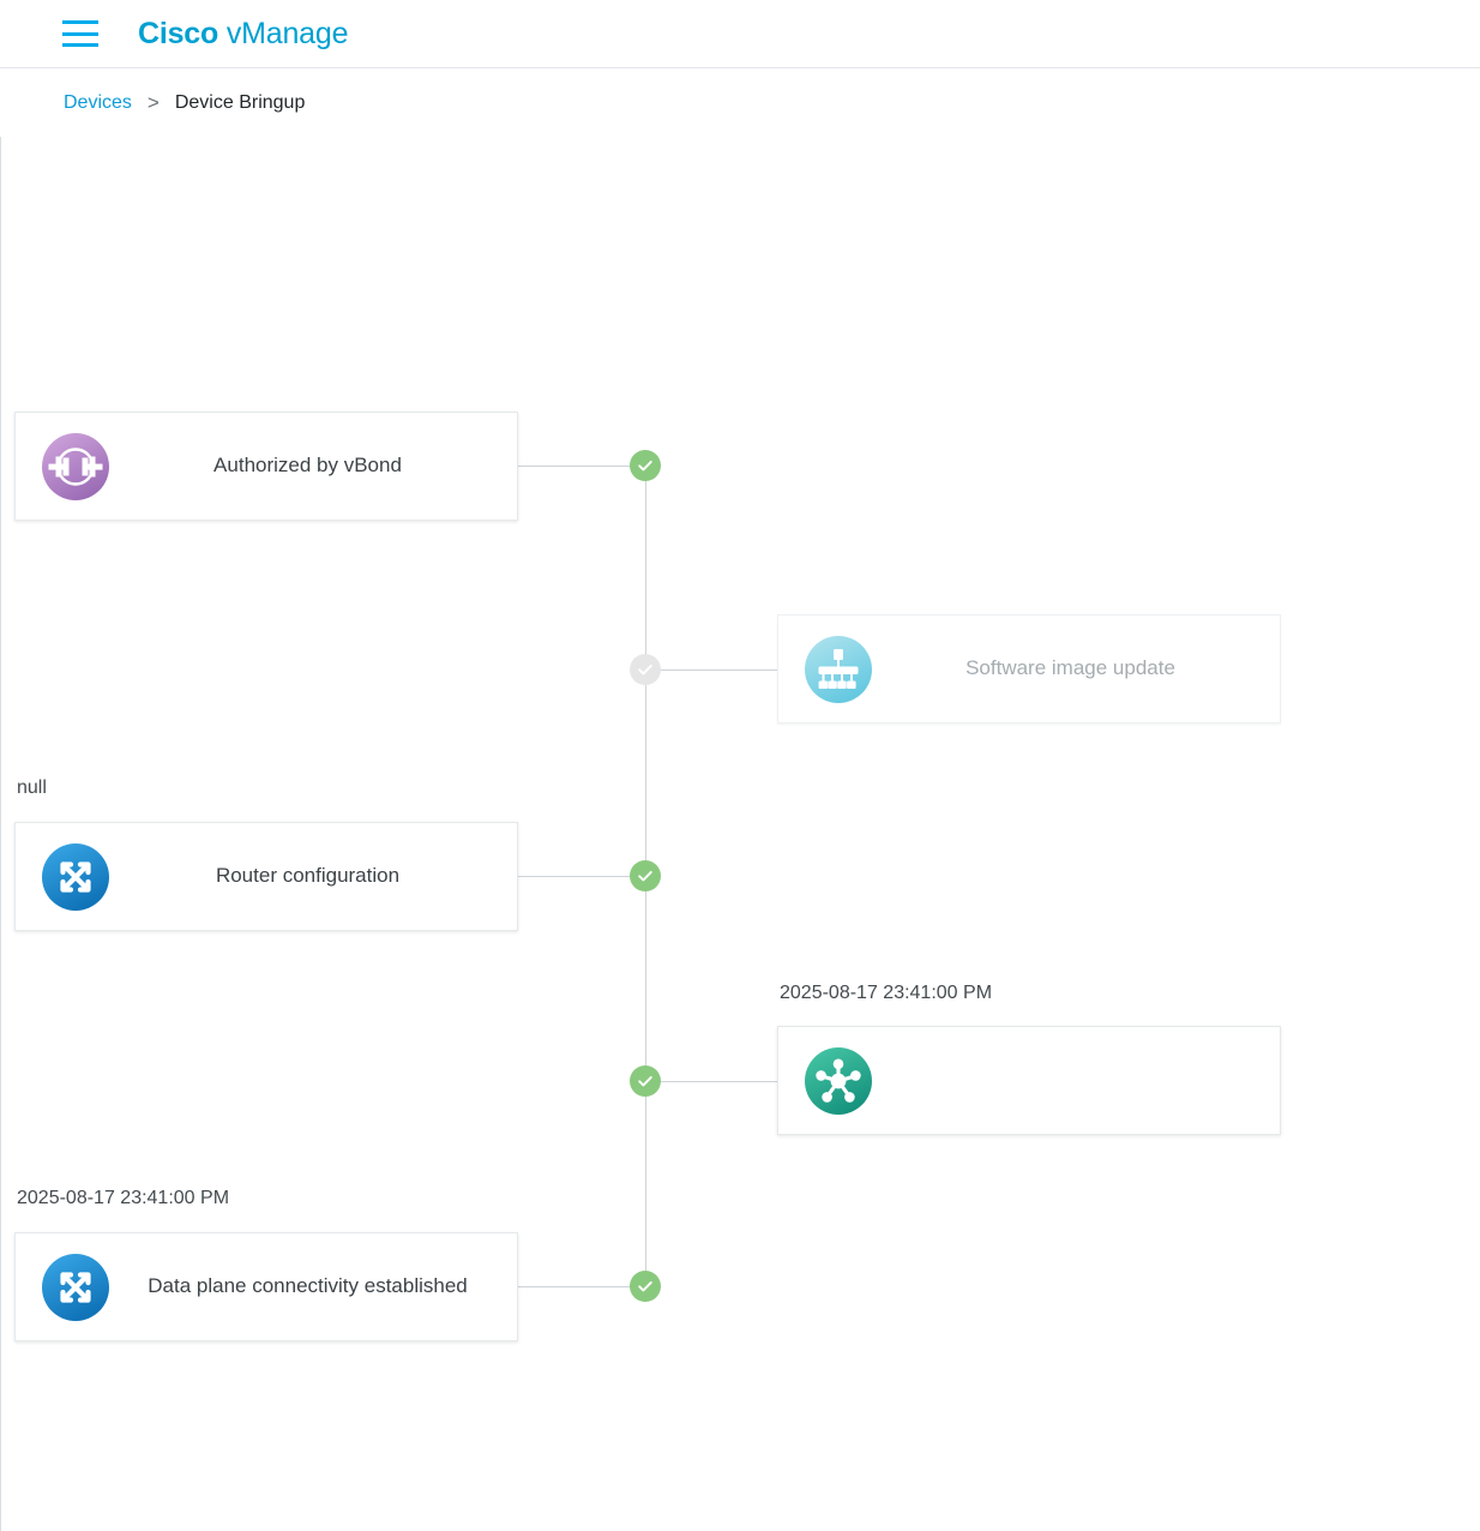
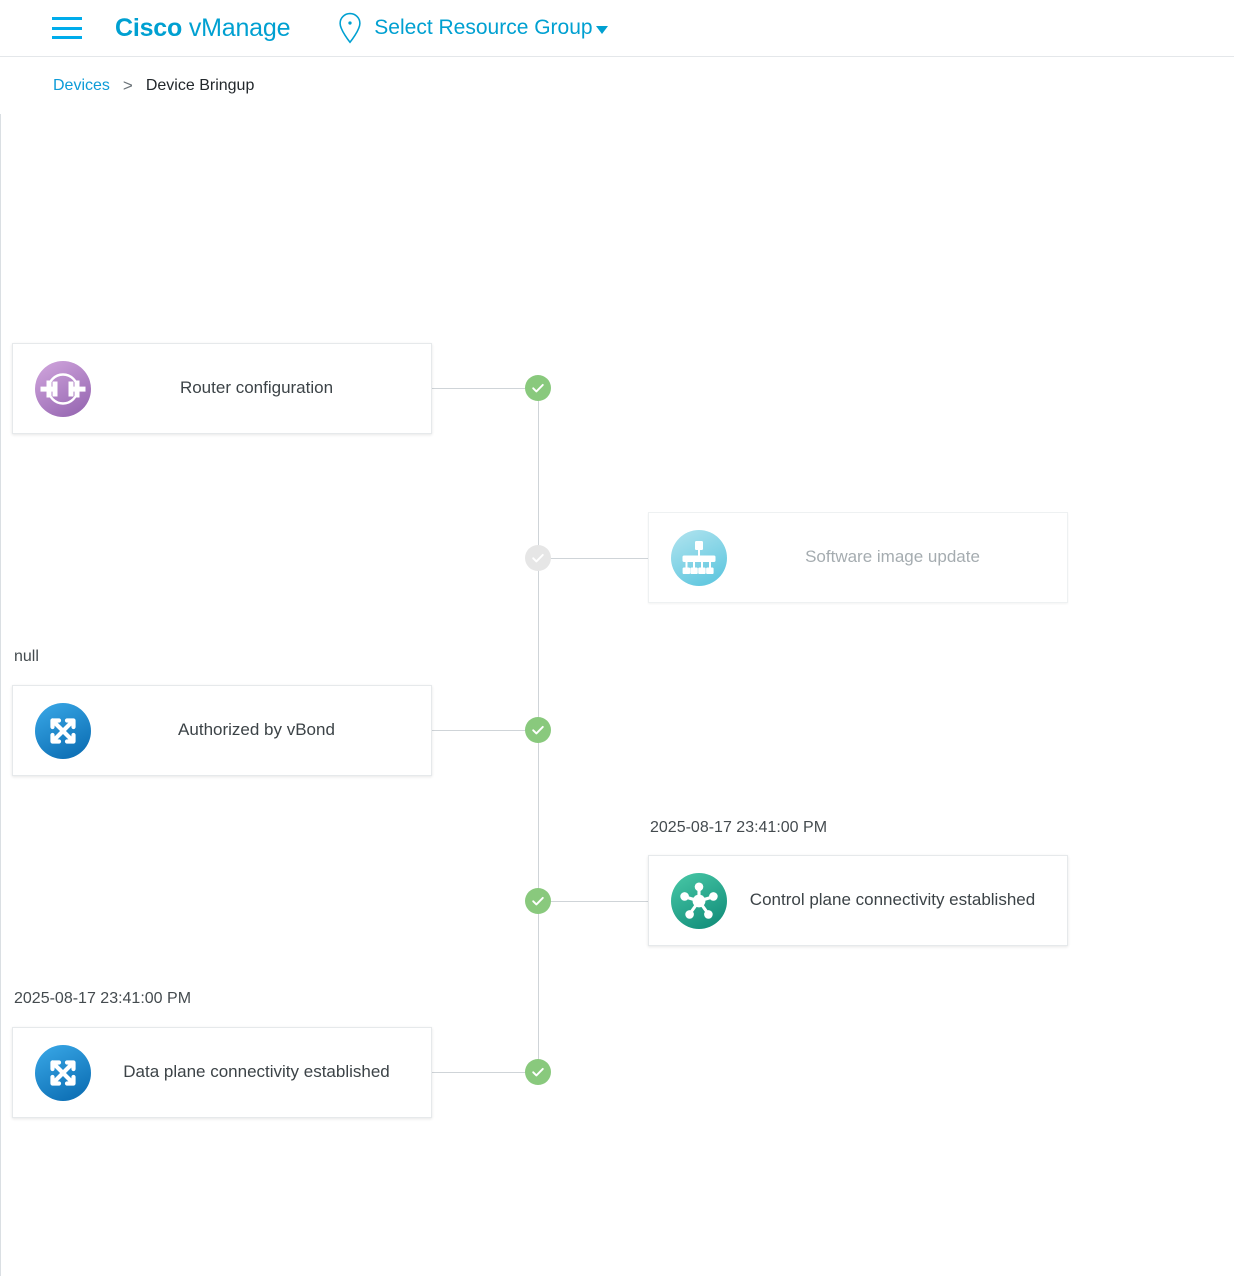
  Cisco vManage
+ Select Resource Group
  Devices
  >
  Device Bringup
- Authorized by vBond
+ Router configuration
  Software image update
  null
- Router configuration
+ Authorized by vBond
  2025-08-17 23:41:00 PM
+ Control plane connectivity established
  2025-08-17 23:41:00 PM
  Data plane connectivity established
